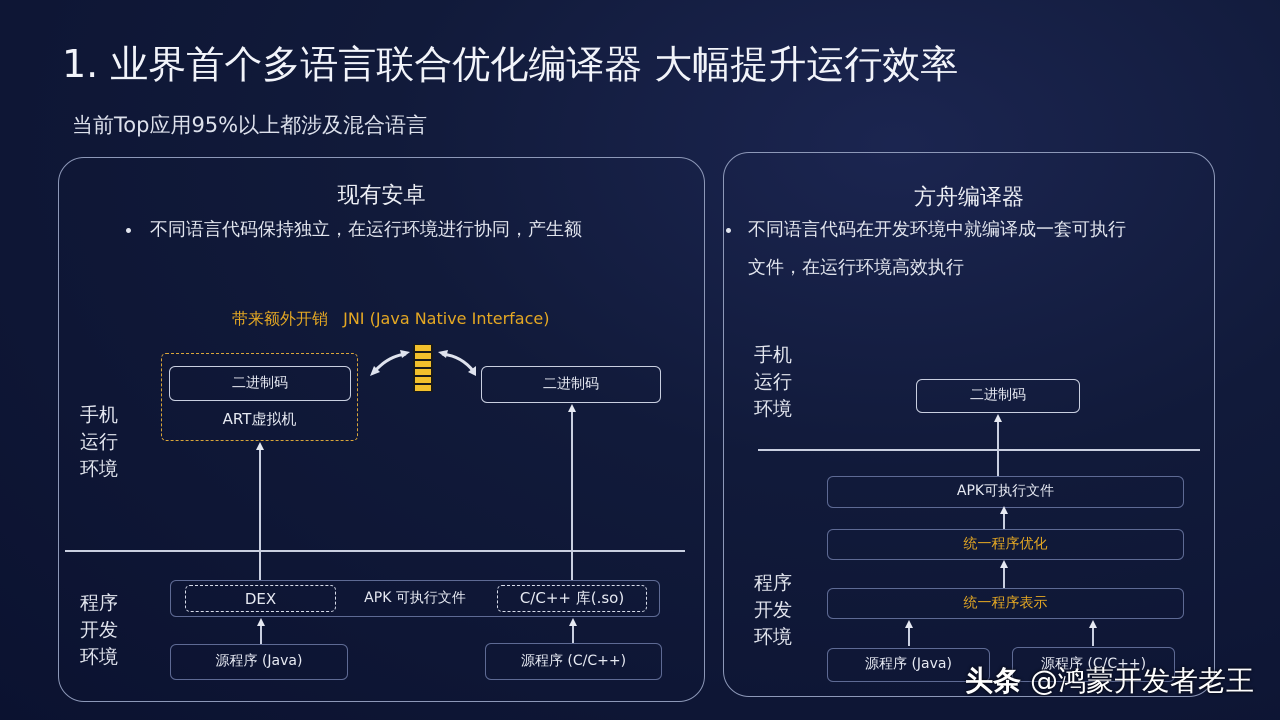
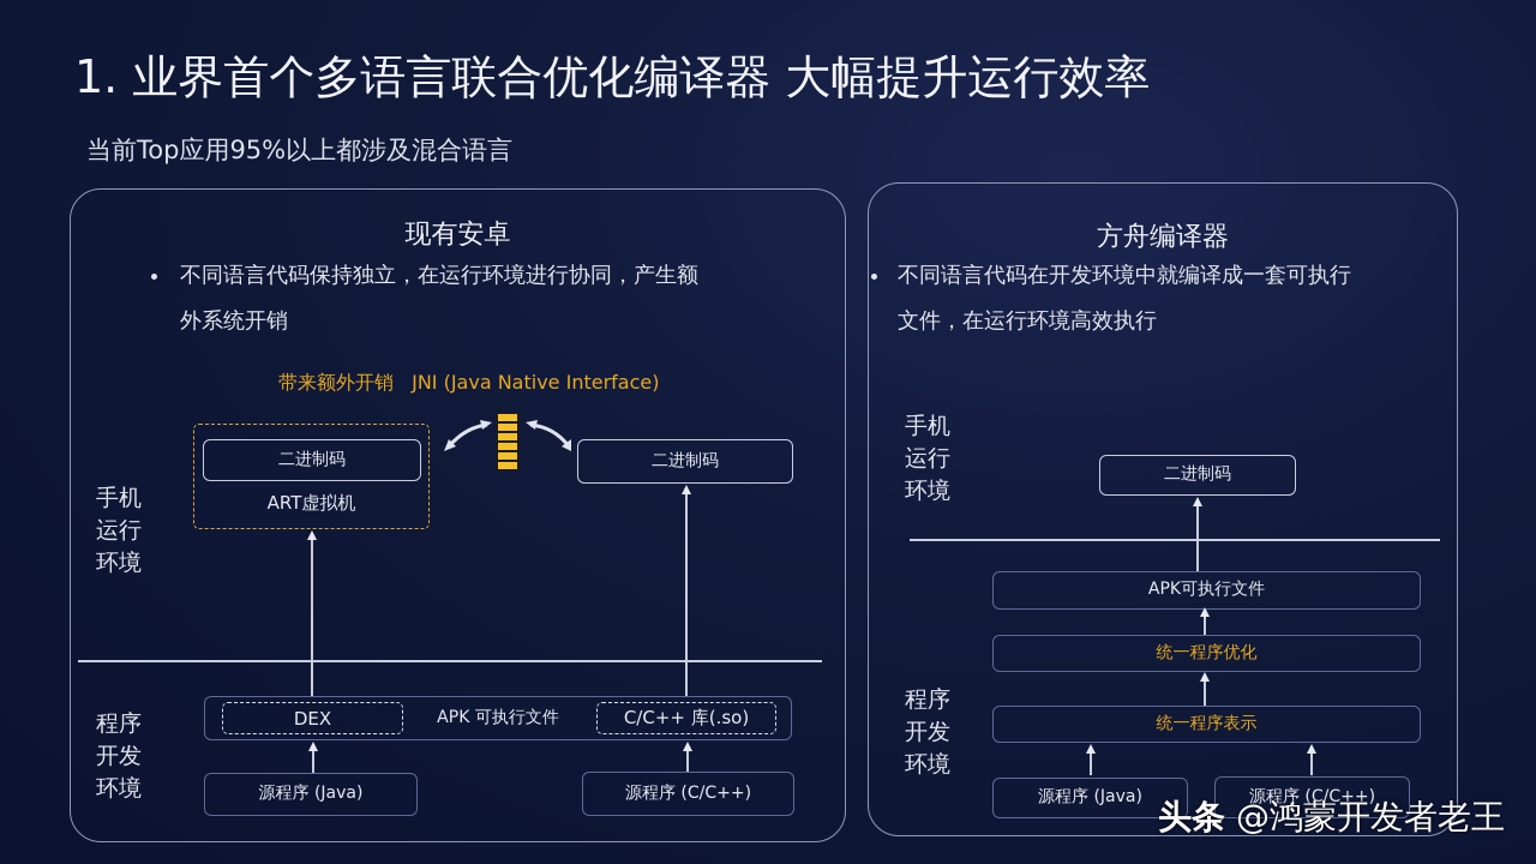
  1. 业界首个多语言联合优化编译器 大幅提升运行效率
  当前Top应用95%以上都涉及混合语言
  现有安卓
  不同语言代码保持独立，在运行环境进行协同，产生额
+ 外系统开销
  带来额外开销 JNI (Java Native Interface)
  ART虚拟机
  二进制码
  二进制码
  手机
  运行
  环境
  程序
  开发
  环境
  APK 可执行文件
  DEX
  C/C++ 库(.so)
  源程序 (Java)
  源程序 (C/C++)
  方舟编译器
  不同语言代码在开发环境中就编译成一套可执行
  文件，在运行环境高效执行
  手机
  运行
  环境
  二进制码
  APK可执行文件
  统一程序优化
  统一程序表示
  程序
  开发
  环境
  源程序 (Java)
  源程序 (C/C++)
  头条 @鸿蒙开发者老王
